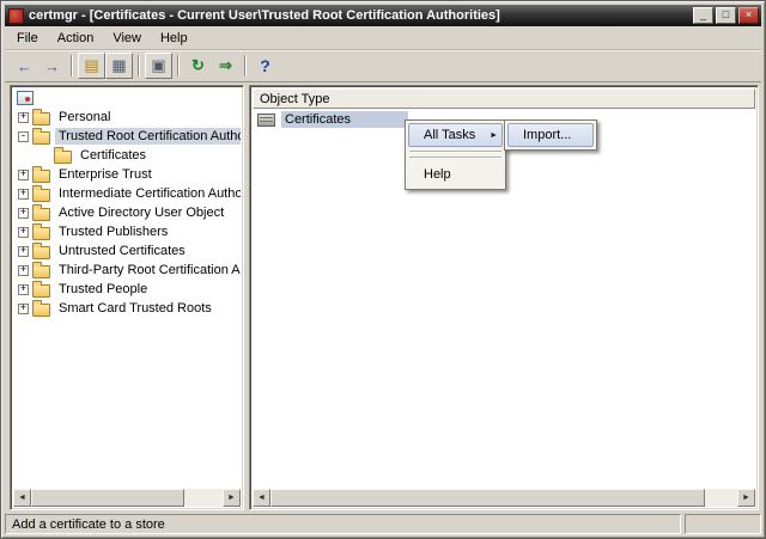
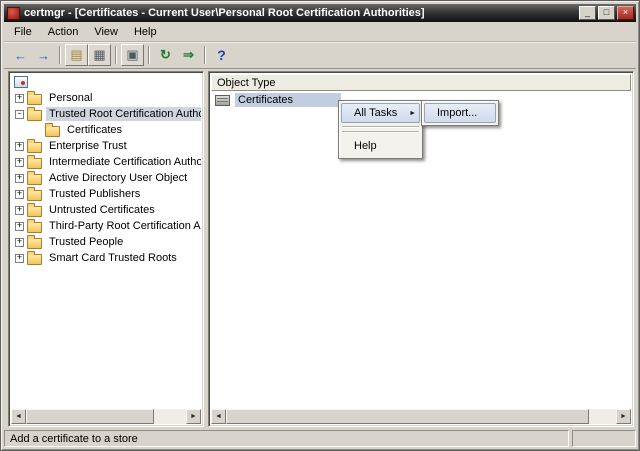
- certmgr - [Certificates - Current User\Trusted Root Certification Authorities]
+ certmgr - [Certificates - Current User\Personal Root Certification Authorities]
  _
  □
  ×
  File
  Action
  View
  Help
  ←
  →
  ▤
  ▦
  ▣
  ↻
  ⇒
  ?
  +
  Personal
  -
  Trusted Root Certification Auth
  Certificates
  +
  Enterprise Trust
  +
  Intermediate Certification Autho
  +
  Active Directory User Object
  +
  Trusted Publishers
  +
  Untrusted Certificates
  +
  Third-Party Root Certification A
  +
  Trusted People
  +
  Smart Card Trusted Roots
  Object Type
  Certificates
  All Tasks
  Help
  Import...
  Add a certificate to a store
